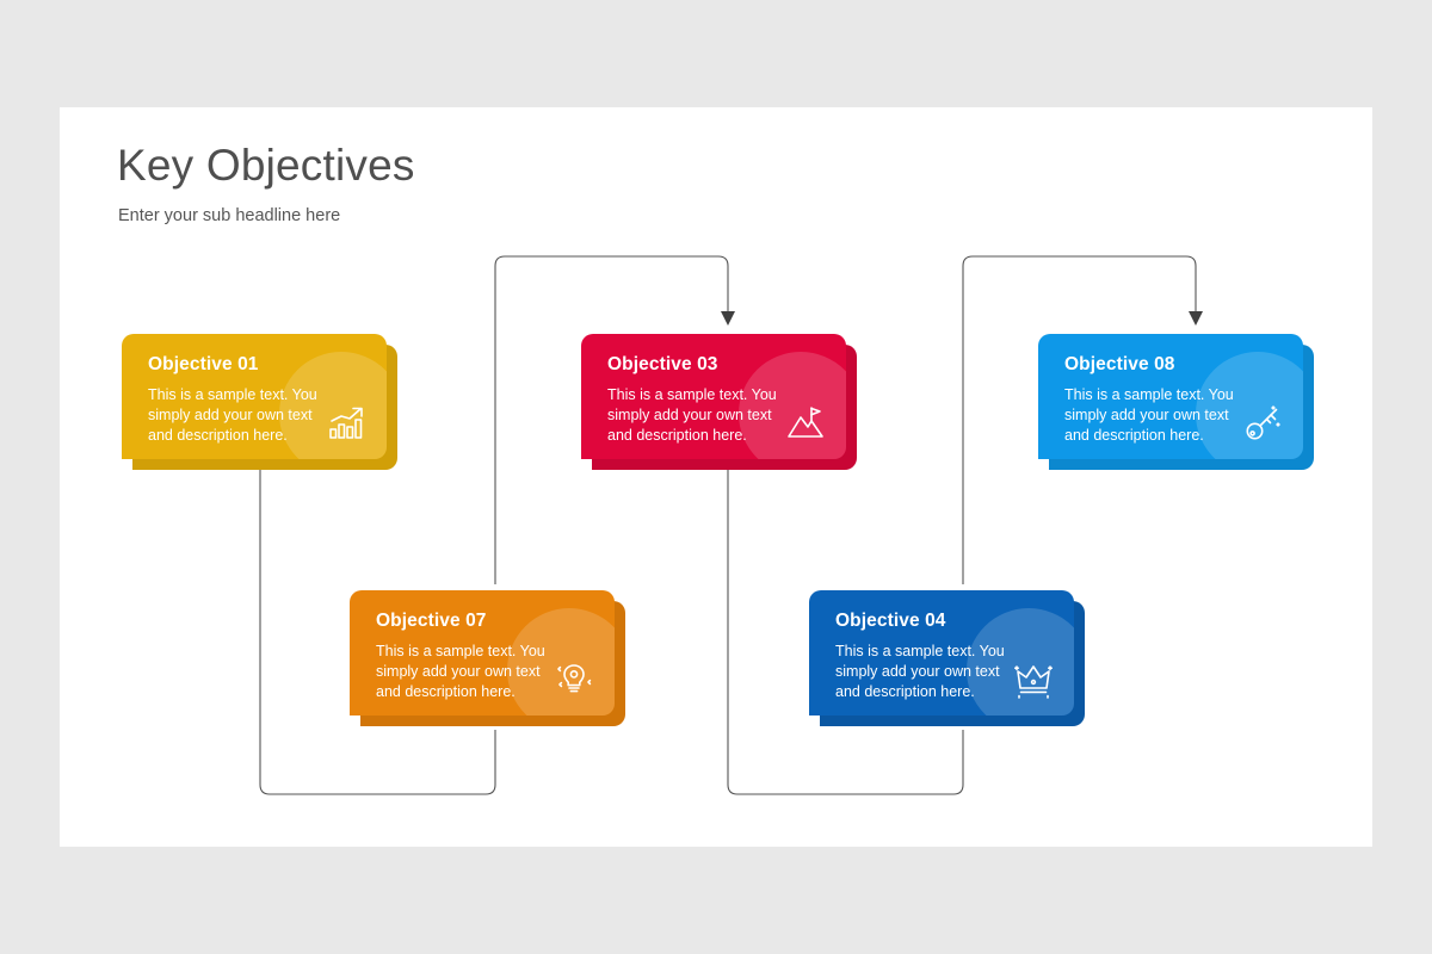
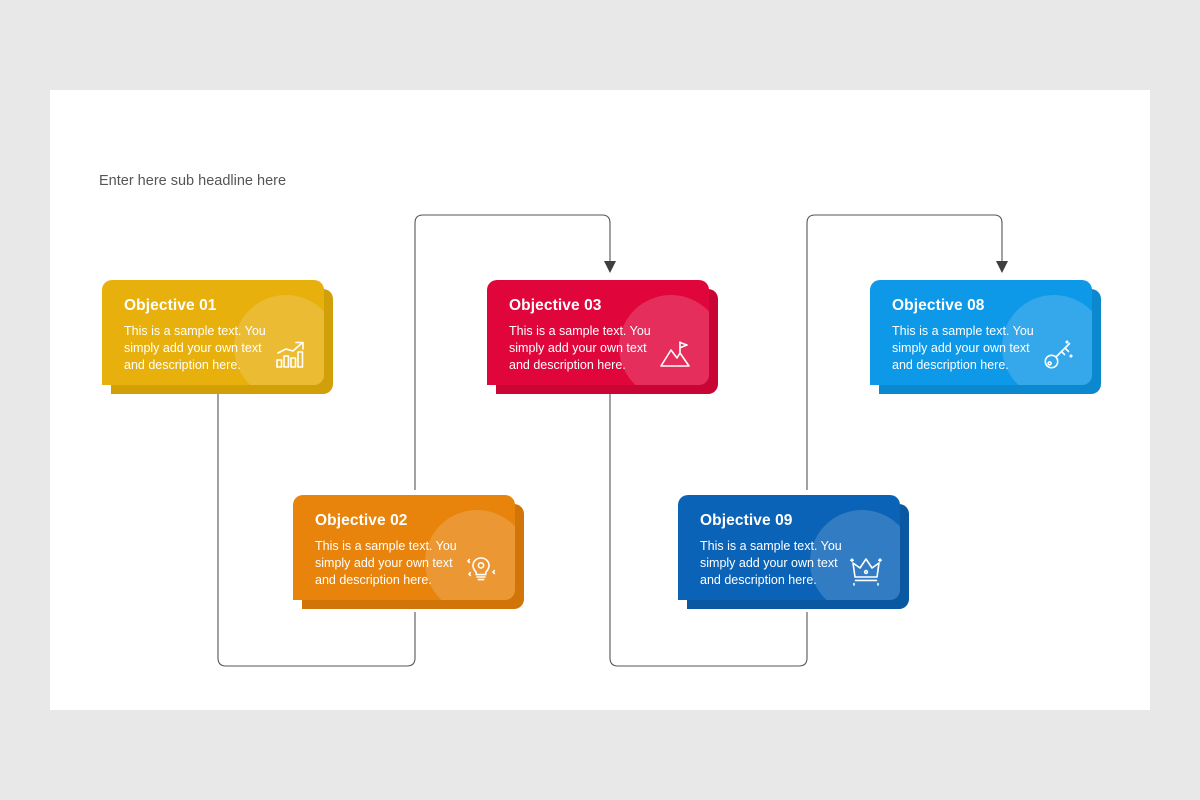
- Key Objectives
- Enter your sub headline here
+ Enter here sub headline here
  Objective 01
  This is a sample text. You simply add your own text and description here.
- Objective 07
+ Objective 02
  This is a sample text. You simply add your own text and description here.
  Objective 03
  This is a sample text. You simply add your own text and description here.
- Objective 04
+ Objective 09
  This is a sample text. You simply add your own text and description here.
  Objective 08
  This is a sample text. You simply add your own text and description here.
